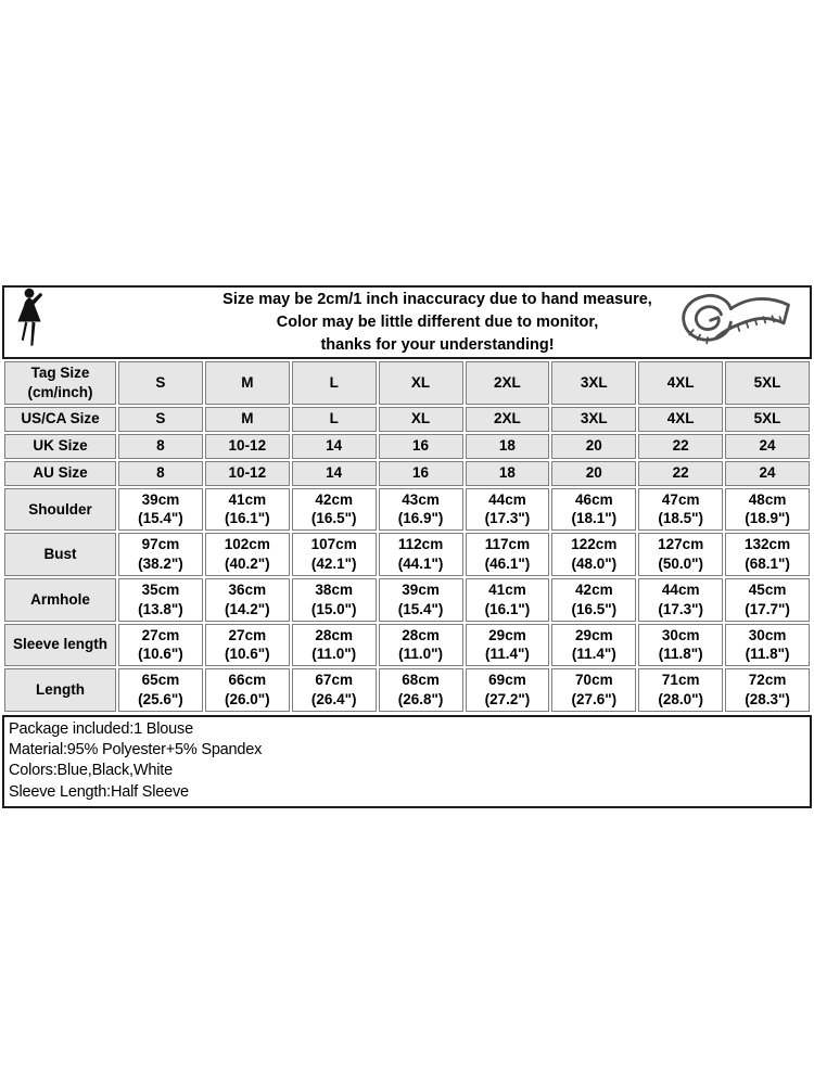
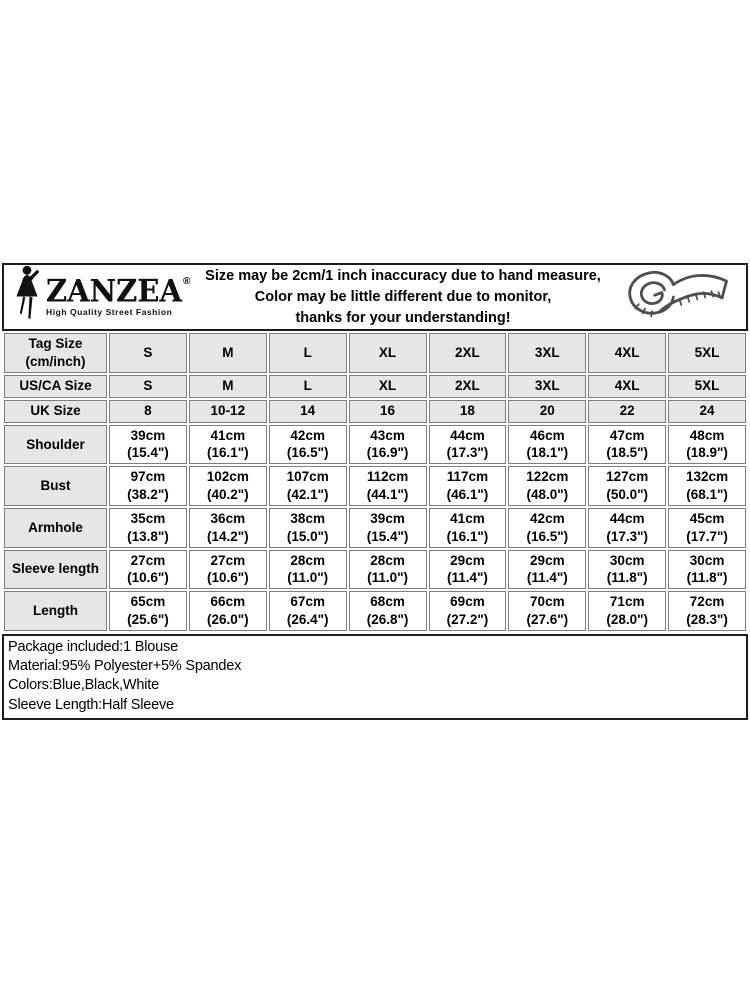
+ ZANZEA
+ ®
+ High Quality Street Fashion
  Size may be 2cm/1 inch inaccuracy due to hand measure,
  Color may be little different due to monitor,
  thanks for your understanding!
  Tag Size (cm/inch)	S	M	L	XL	2XL	3XL	4XL	5XL
  US/CA Size	S	M	L	XL	2XL	3XL	4XL	5XL
  UK Size	8	10-12	14	16	18	20	22	24
- AU Size	8	10-12	14	16	18	20	22	24
  Shoulder	39cm (15.4")	41cm (16.1")	42cm (16.5")	43cm (16.9")	44cm (17.3")	46cm (18.1")	47cm (18.5")	48cm (18.9")
  Bust	97cm (38.2")	102cm (40.2")	107cm (42.1")	112cm (44.1")	117cm (46.1")	122cm (48.0")	127cm (50.0")	132cm (68.1")
  Armhole	35cm (13.8")	36cm (14.2")	38cm (15.0")	39cm (15.4")	41cm (16.1")	42cm (16.5")	44cm (17.3")	45cm (17.7")
  Sleeve length	27cm (10.6")	27cm (10.6")	28cm (11.0")	28cm (11.0")	29cm (11.4")	29cm (11.4")	30cm (11.8")	30cm (11.8")
  Length	65cm (25.6")	66cm (26.0")	67cm (26.4")	68cm (26.8")	69cm (27.2")	70cm (27.6")	71cm (28.0")	72cm (28.3")
  Package included:1 Blouse
  Material:95% Polyester+5% Spandex
  Colors:Blue,Black,White
  Sleeve Length:Half Sleeve
